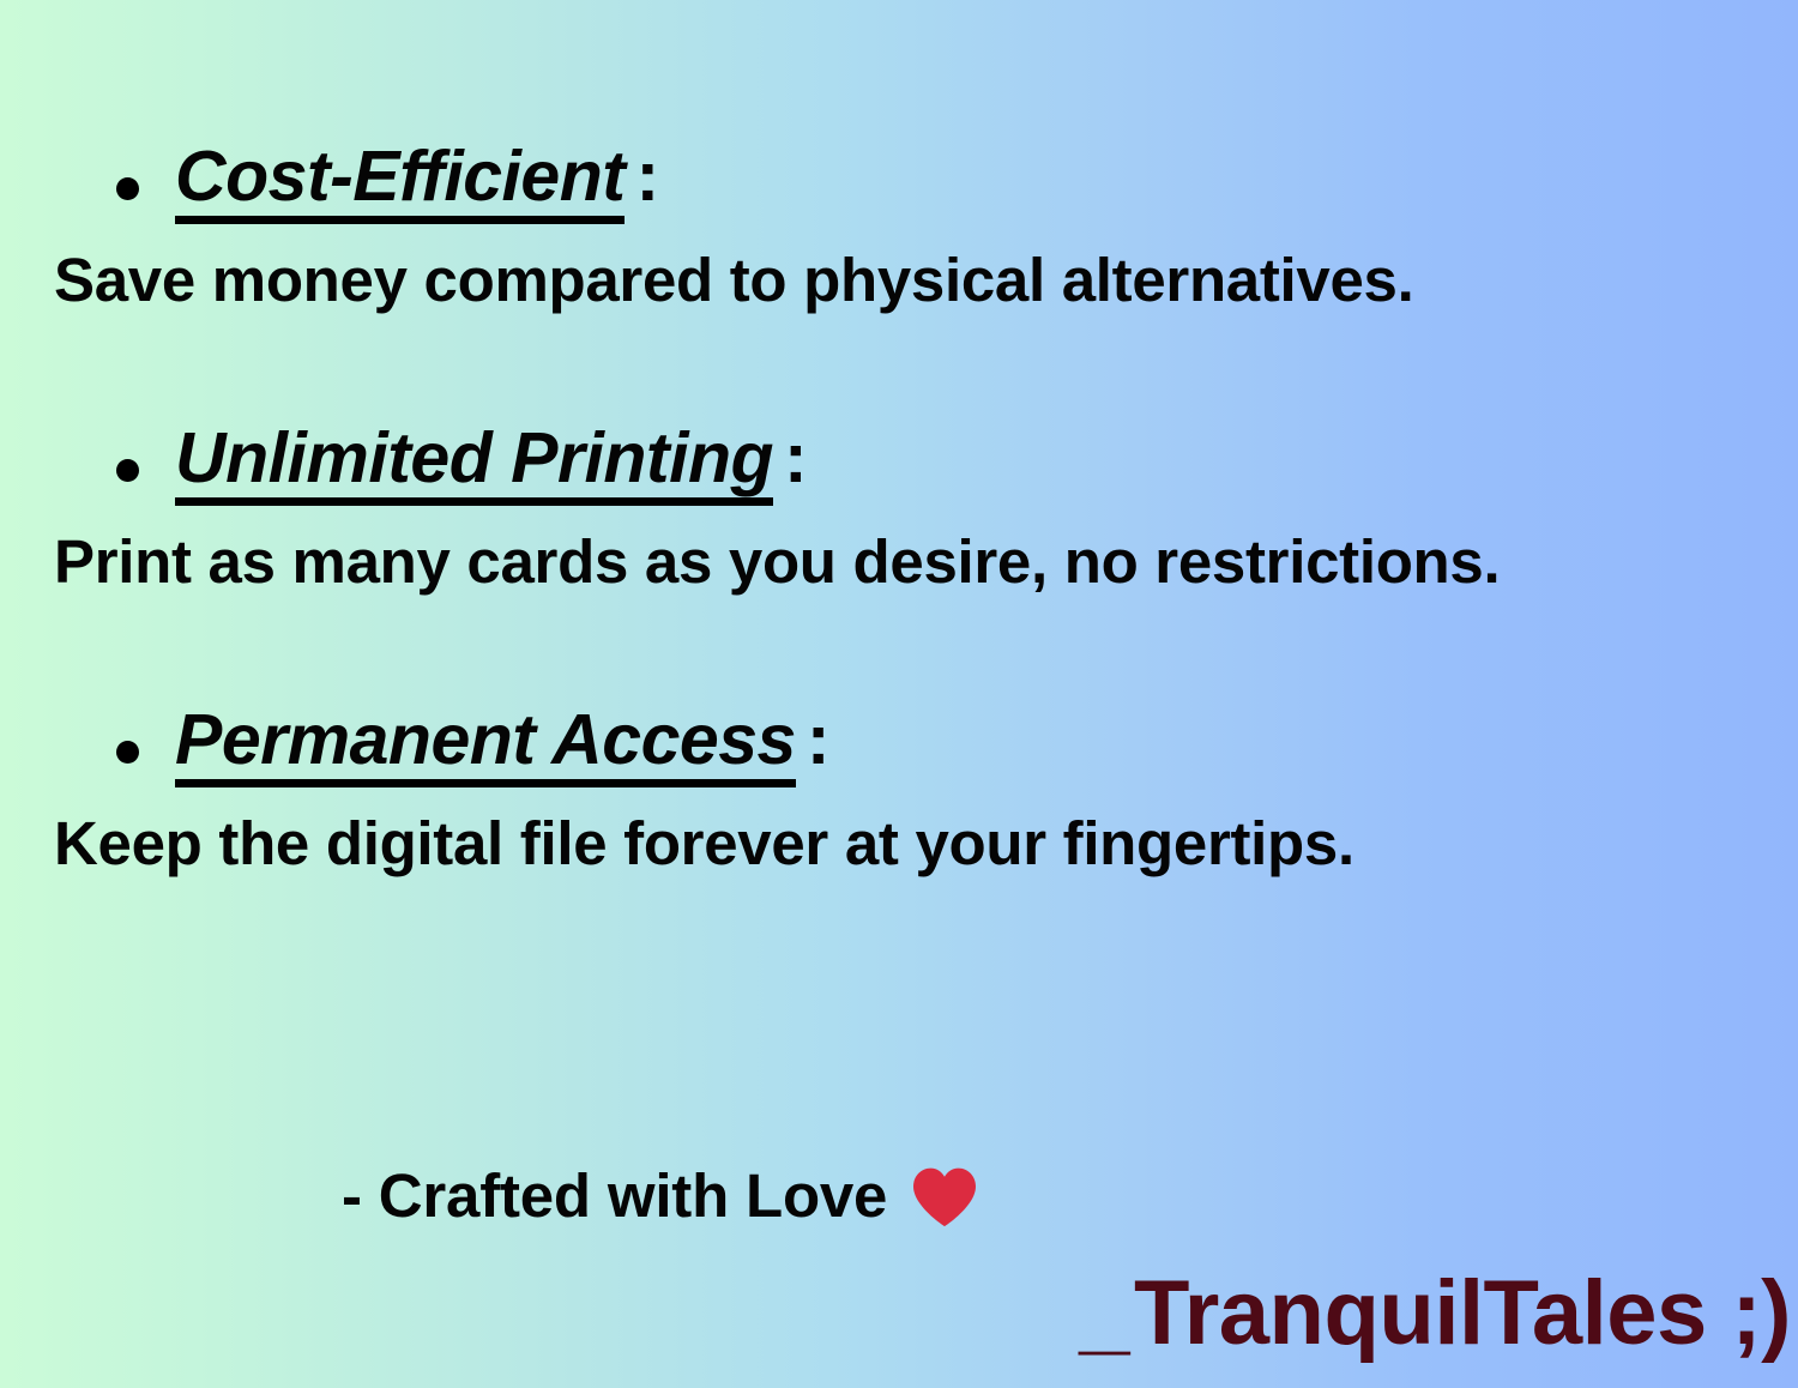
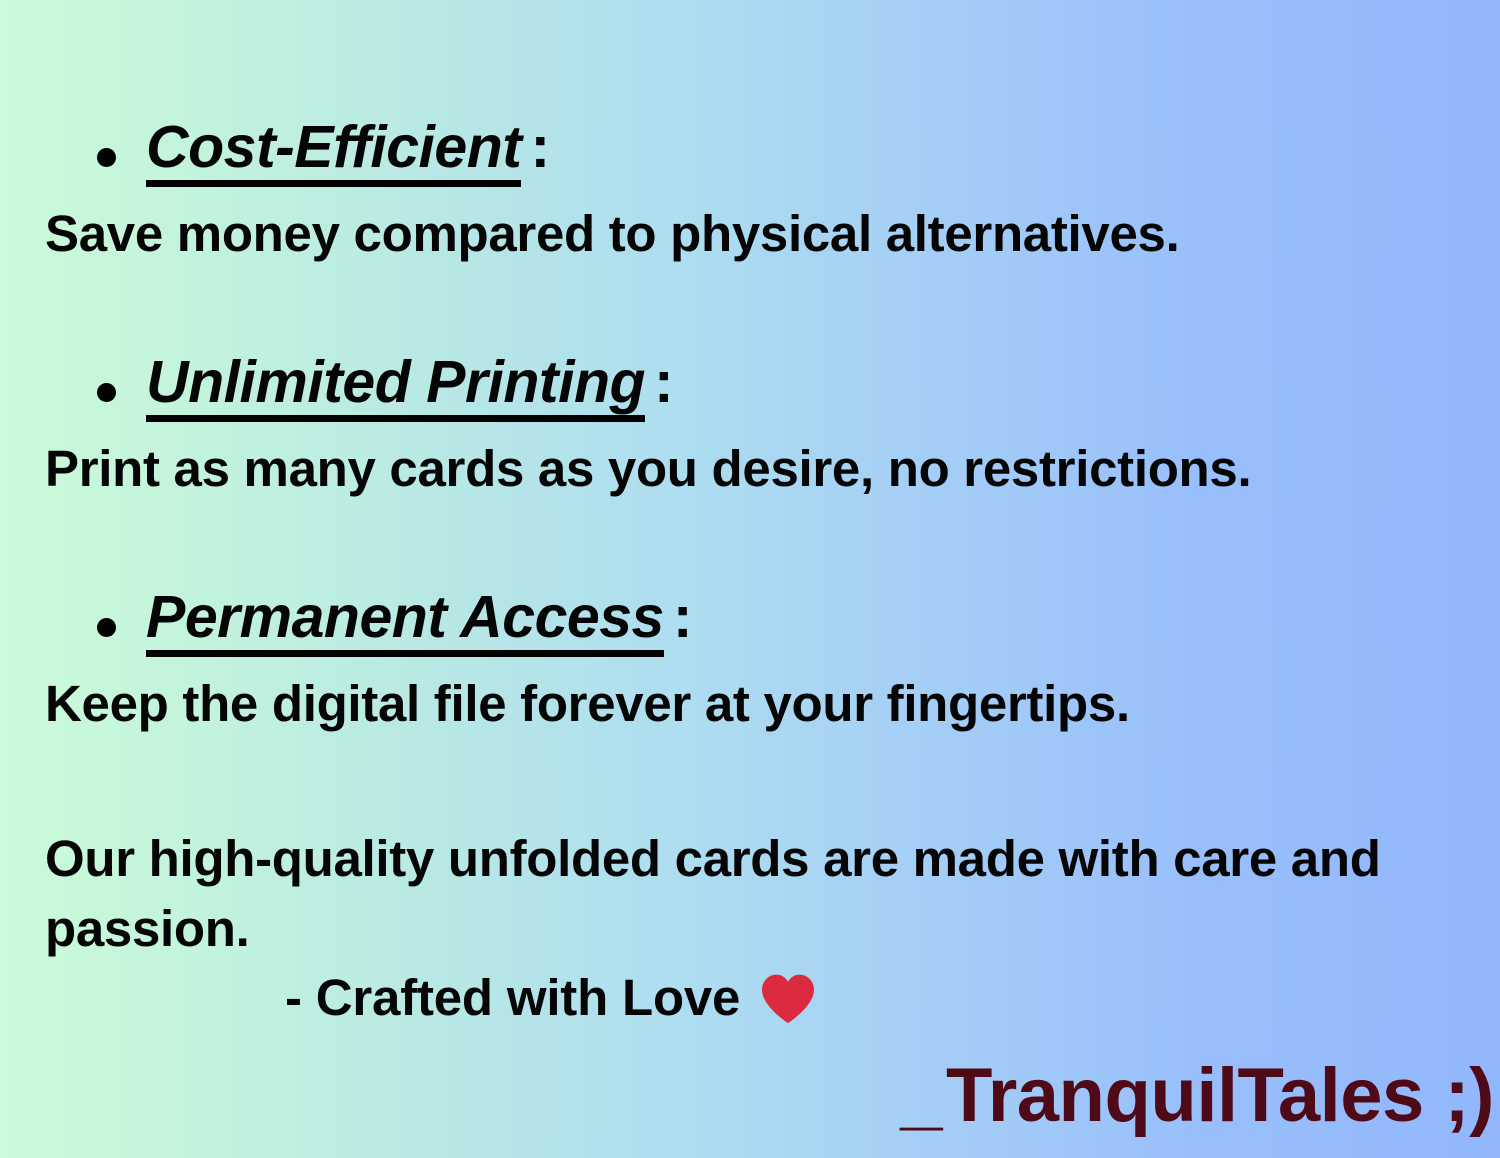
  Cost-Efficient :
  Save money compared to physical alternatives.
  Unlimited Printing :
  Print as many cards as you desire, no restrictions.
  Permanent Access :
  Keep the digital file forever at your fingertips.
+ Our high-quality unfolded cards are made with care and passion.
  - Crafted with Love
  _TranquilTales ;)
